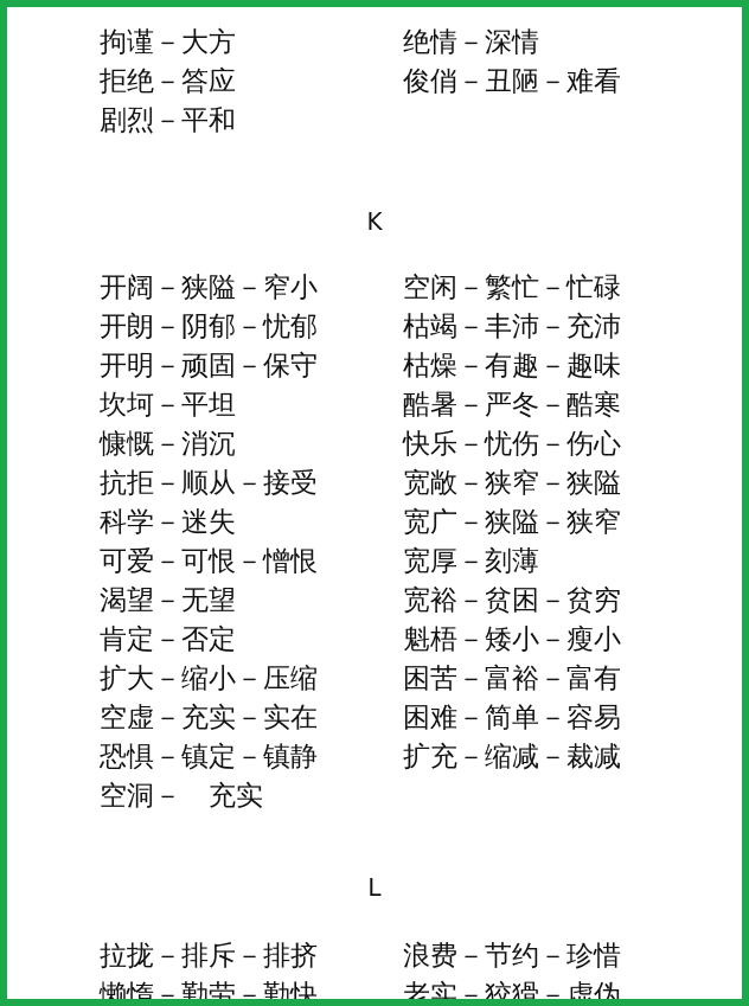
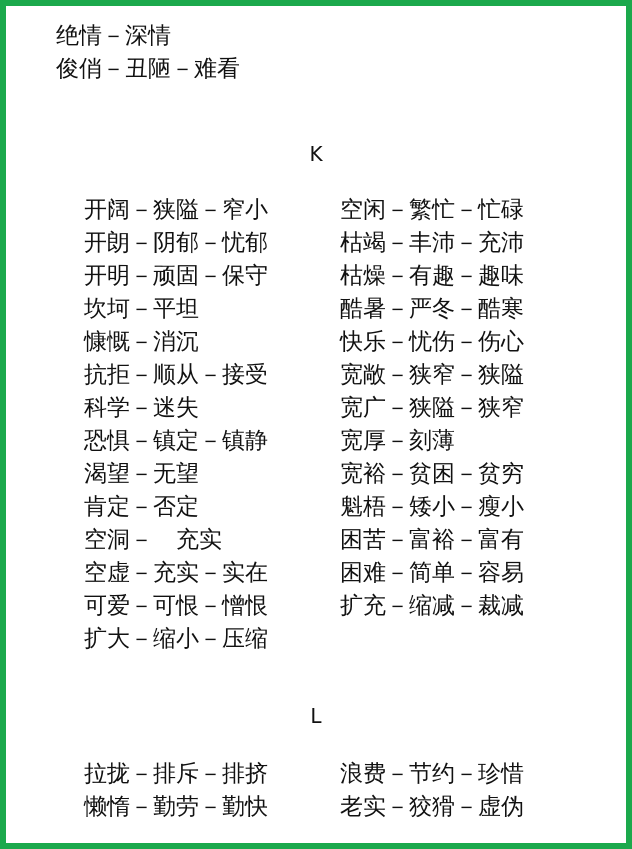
- 拘谨－大方
- 拒绝－答应
- 剧烈－平和
  绝情－深情
  俊俏－丑陋－难看
  K
  开阔－狭隘－窄小
  开朗－阴郁－忧郁
  开明－顽固－保守
  坎坷－平坦
  慷慨－消沉
  抗拒－顺从－接受
  科学－迷失
- 可爱－可恨－憎恨
+ 恐惧－镇定－镇静
  渴望－无望
  肯定－否定
- 扩大－缩小－压缩
+ 空洞－ 充实
  空虚－充实－实在
- 恐惧－镇定－镇静
+ 可爱－可恨－憎恨
- 空洞－ 充实
+ 扩大－缩小－压缩
  空闲－繁忙－忙碌
  枯竭－丰沛－充沛
  枯燥－有趣－趣味
  酷暑－严冬－酷寒
  快乐－忧伤－伤心
  宽敞－狭窄－狭隘
  宽广－狭隘－狭窄
  宽厚－刻薄
  宽裕－贫困－贫穷
  魁梧－矮小－瘦小
  困苦－富裕－富有
  困难－简单－容易
  扩充－缩减－裁减
  L
  拉拢－排斥－排挤
  懒惰－勤劳－勤快
  浪费－节约－珍惜
  老实－狡猾－虚伪
